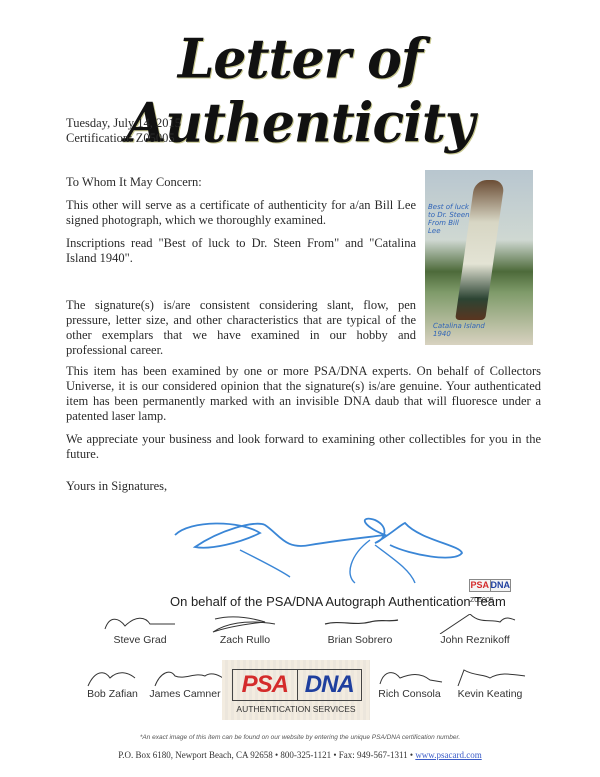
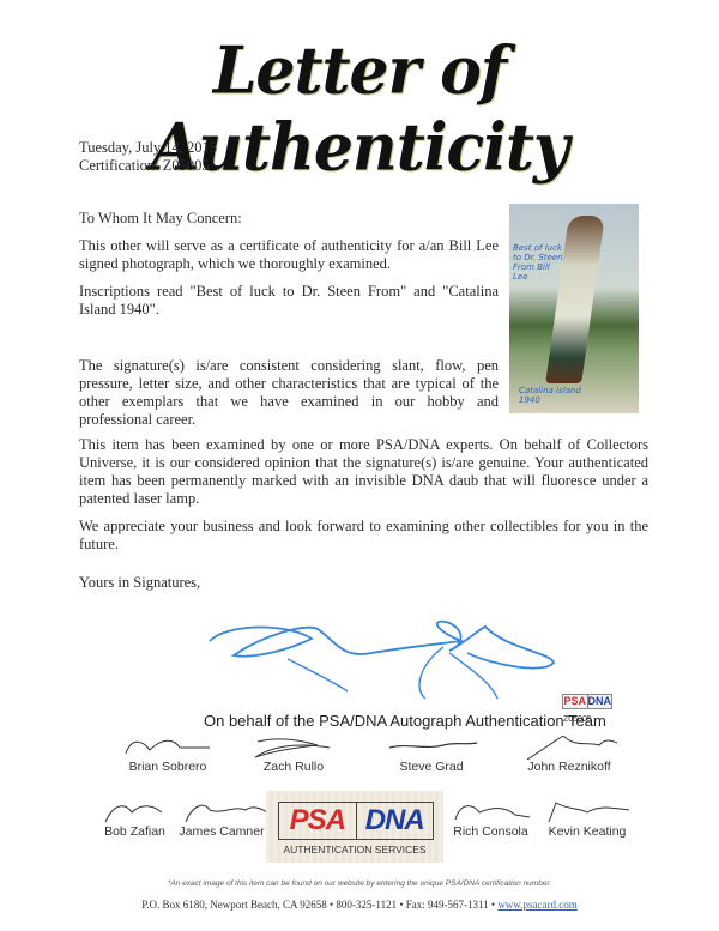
  Letter of Authenticity
  Tuesday, July 14, 2015
  Certification: Z05005
  To Whom It May Concern:
  This other will serve as a certificate of authenticity for a/an Bill Lee signed photograph, which we thoroughly examined.
  Inscriptions read "Best of luck to Dr. Steen From" and "Catalina Island 1940".
  The signature(s) is/are consistent considering slant, flow, pen pressure, letter size, and other characteristics that are typical of the other exemplars that we have examined in our hobby and professional career.
  This item has been examined by one or more PSA/DNA experts. On behalf of Collectors Universe, it is our considered opinion that the signature(s) is/are genuine. Your authenticated item has been permanently marked with an invisible DNA daub that will fluoresce under a patented laser lamp.
  We appreciate your business and look forward to examining other collectibles for you in the future.
  Yours in Signatures,
  Best of luck to Dr. Steen From Bill Lee
  Catalina Island 1940
  PSA
  DNA
  On behalf of the PSA/DNA Autograph Authentication Team
- Steve Grad
+ Brian Sobrero
  Zach Rullo
- Brian Sobrero
+ Steve Grad
  John Reznikoff
  Bob Zafian
  James Camner
  PSA
  DNA
  AUTHENTICATION SERVICES
  Rich Consola
  Kevin Keating
  P.O. Box 6180, Newport Beach, CA 92658 • 800-325-1121 • Fax: 949-567-1311 • www.psacard.com
